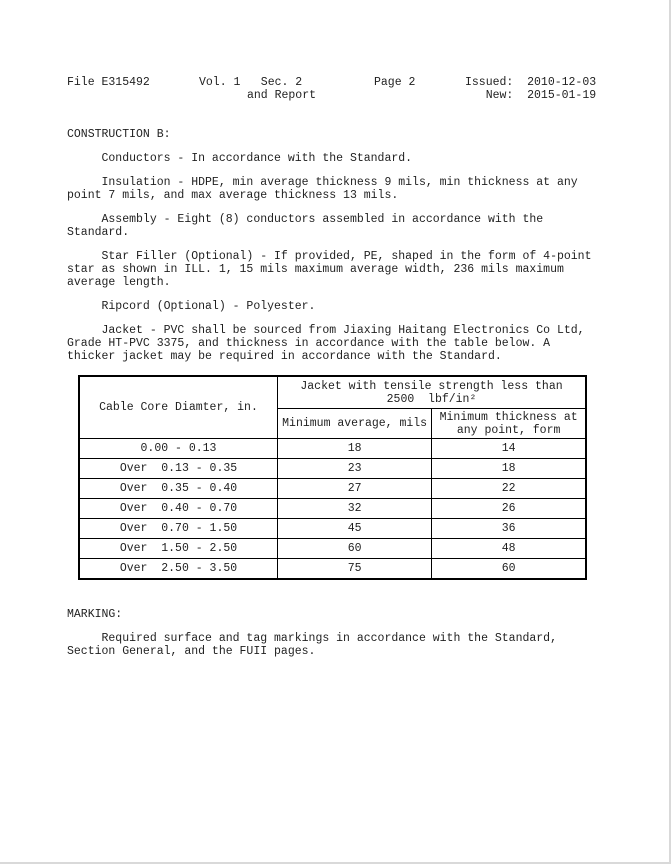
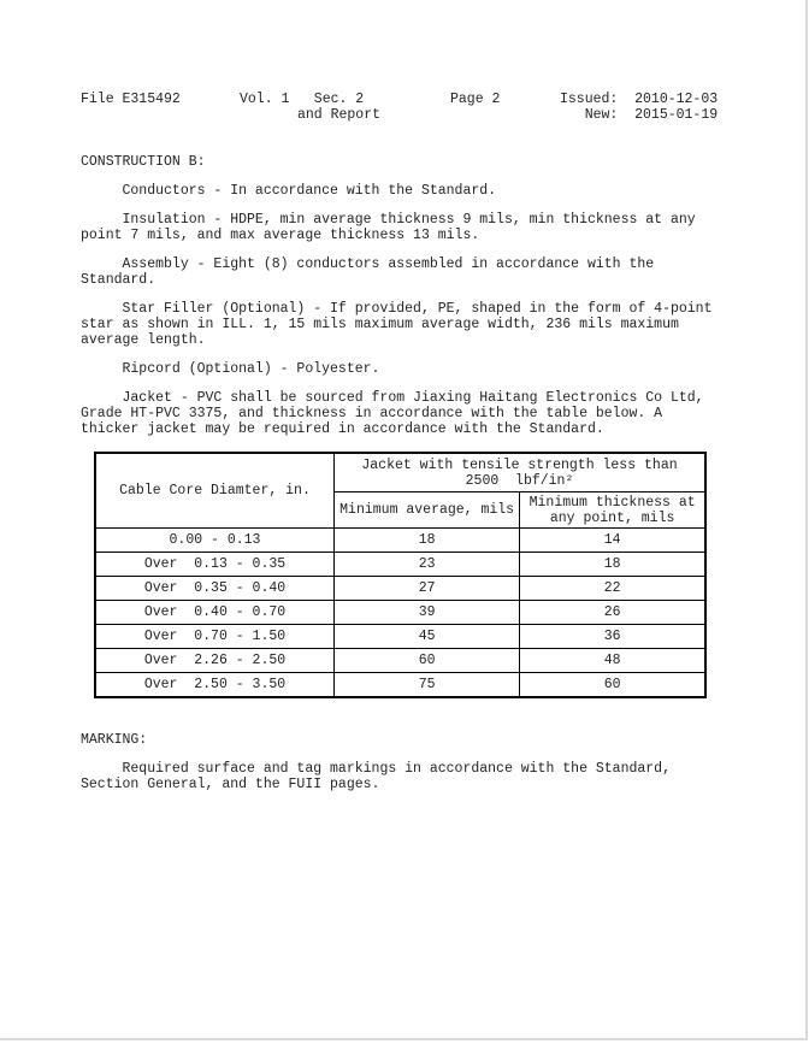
  File E315492
  Vol. 1
  Sec. 2
  and Report
  Page 2
  Issued: 2010-12-03
  New: 2015-01-19
  CONSTRUCTION B:
  Conductors - In accordance with the Standard.
  Insulation - HDPE, min average thickness 9 mils, min thickness at any
  point 7 mils, and max average thickness 13 mils.
  Assembly - Eight (8) conductors assembled in accordance with the
  Standard.
  Star Filler (Optional) - If provided, PE, shaped in the form of 4-point
  star as shown in ILL. 1, 15 mils maximum average width, 236 mils maximum
  average length.
  Ripcord (Optional) - Polyester.
  Jacket - PVC shall be sourced from Jiaxing Haitang Electronics Co Ltd,
  Grade HT-PVC 3375, and thickness in accordance with the table below. A
  thicker jacket may be required in accordance with the Standard.
  Cable Core Diamter, in.	Jacket with tensile strength less than 2500 lbf/in²
- Minimum average, mils	Minimum thickness at any point, form
+ Minimum average, mils	Minimum thickness at any point, mils
  0.00 - 0.13	18	14
  Over 0.13 - 0.35	23	18
  Over 0.35 - 0.40	27	22
- Over 0.40 - 0.70	32	26
+ Over 0.40 - 0.70	39	26
  Over 0.70 - 1.50	45	36
- Over 1.50 - 2.50	60	48
+ Over 2.26 - 2.50	60	48
  Over 2.50 - 3.50	75	60
  MARKING:
  Required surface and tag markings in accordance with the Standard,
  Section General, and the FUII pages.
